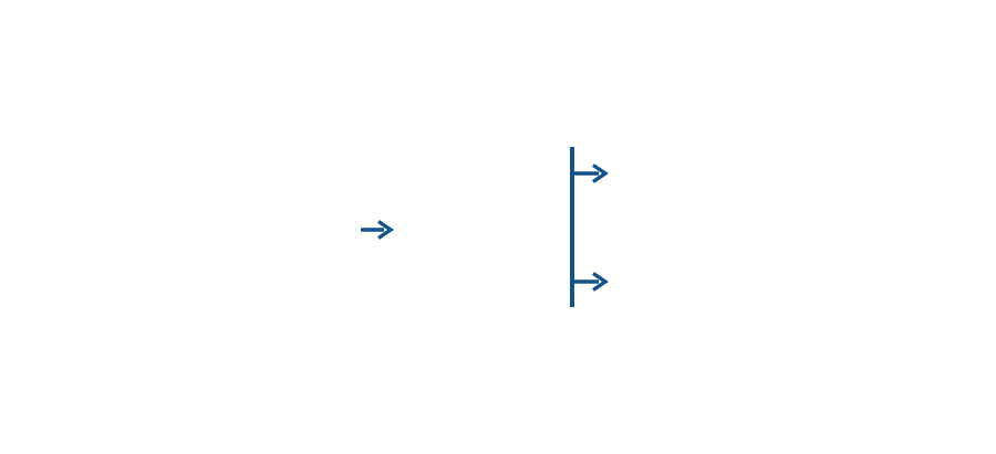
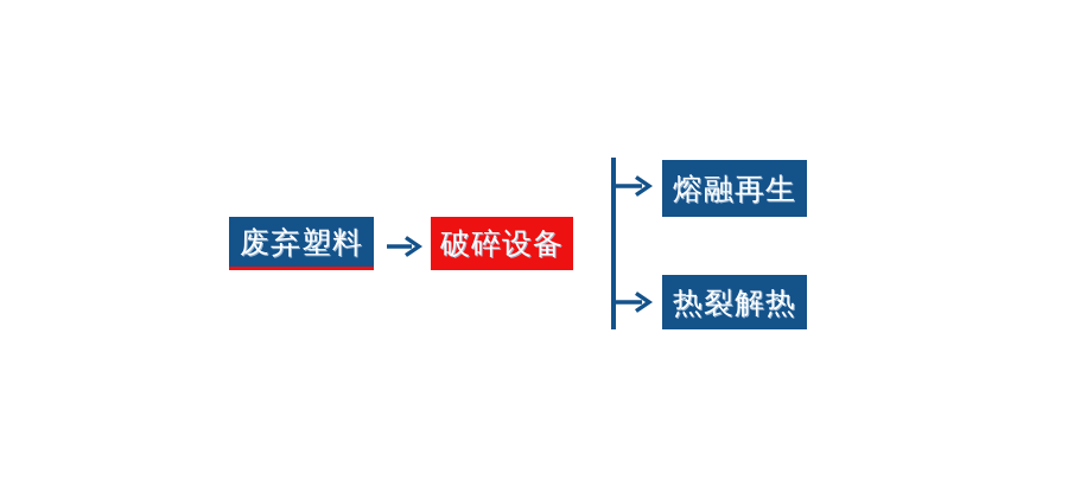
+ 废弃塑料
+ 破碎设备
+ 熔融再生
+ 热裂解热
